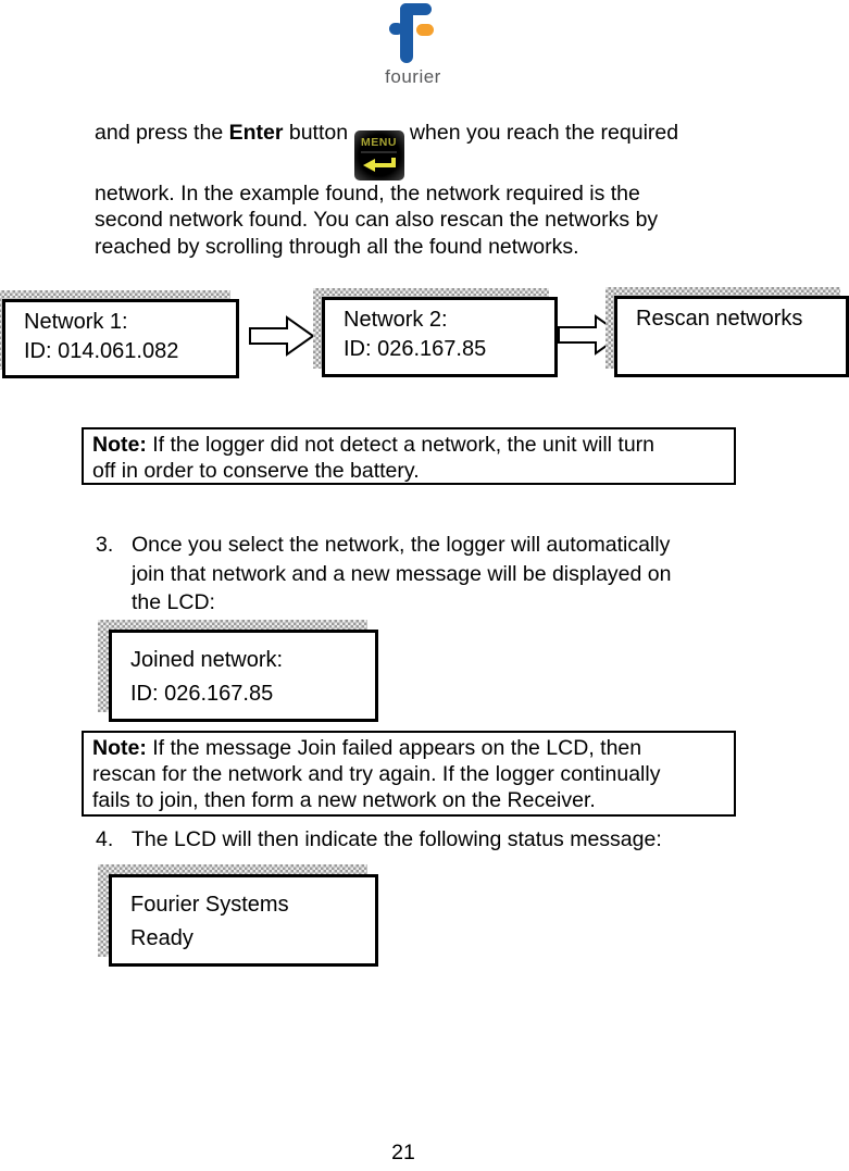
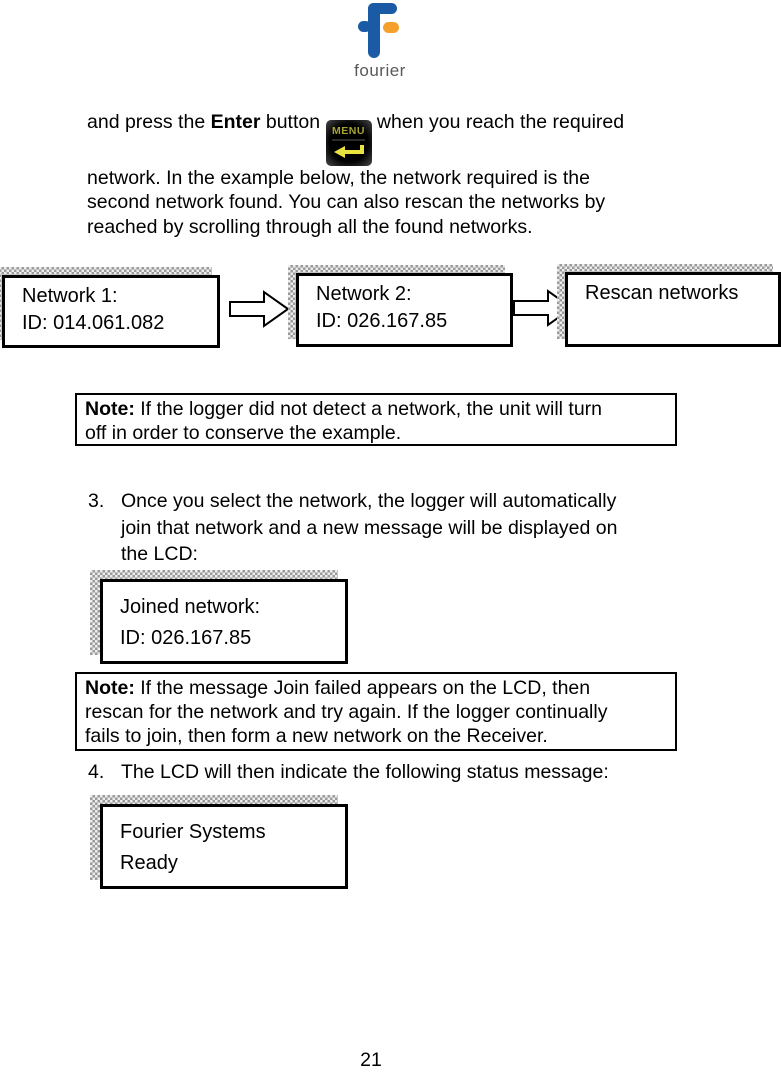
  fourier
  and press the Enter button
  MENU
  when you reach the required
- network. In the example found, the network required is the
+ network. In the example below, the network required is the
  second network found. You can also rescan the networks by
  reached by scrolling through all the found networks.
  Network 1:
  ID: 014.061.082
  Network 2:
  ID: 026.167.85
  Rescan networks
  Note: If the logger did not detect a network, the unit will turn
- off in order to conserve the battery.
+ off in order to conserve the example.
  3.
  Once you select the network, the logger will automatically
  join that network and a new message will be displayed on
  the LCD:
  Joined network:
  ID: 026.167.85
  Note: If the message Join failed appears on the LCD, then
  rescan for the network and try again. If the logger continually
  fails to join, then form a new network on the Receiver.
  4.
  The LCD will then indicate the following status message:
  Fourier Systems
  Ready
  21
